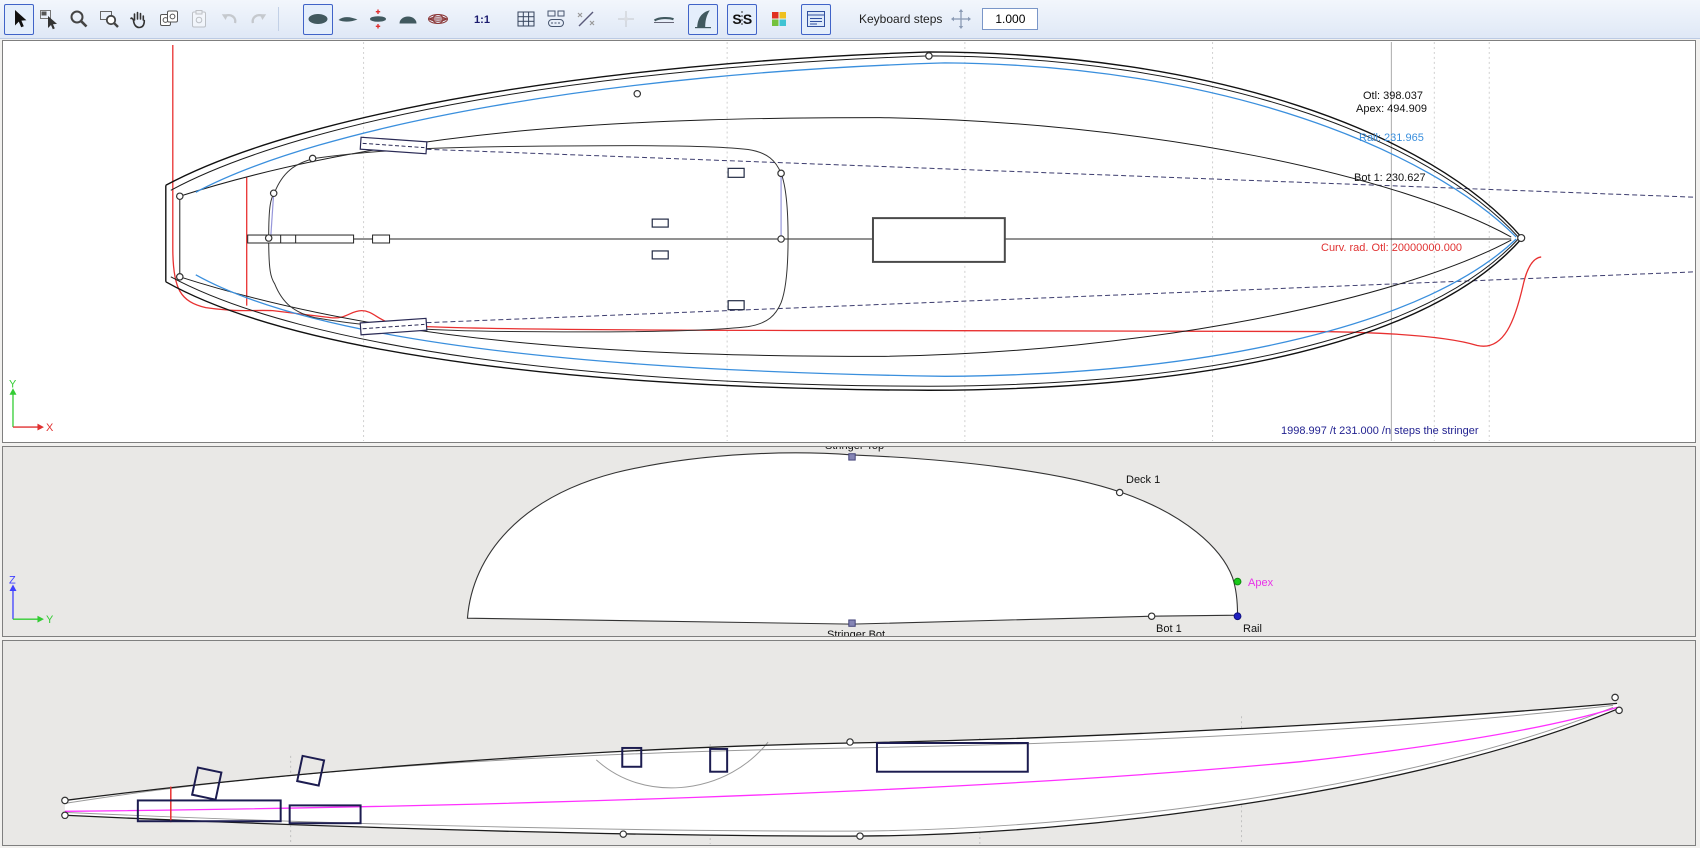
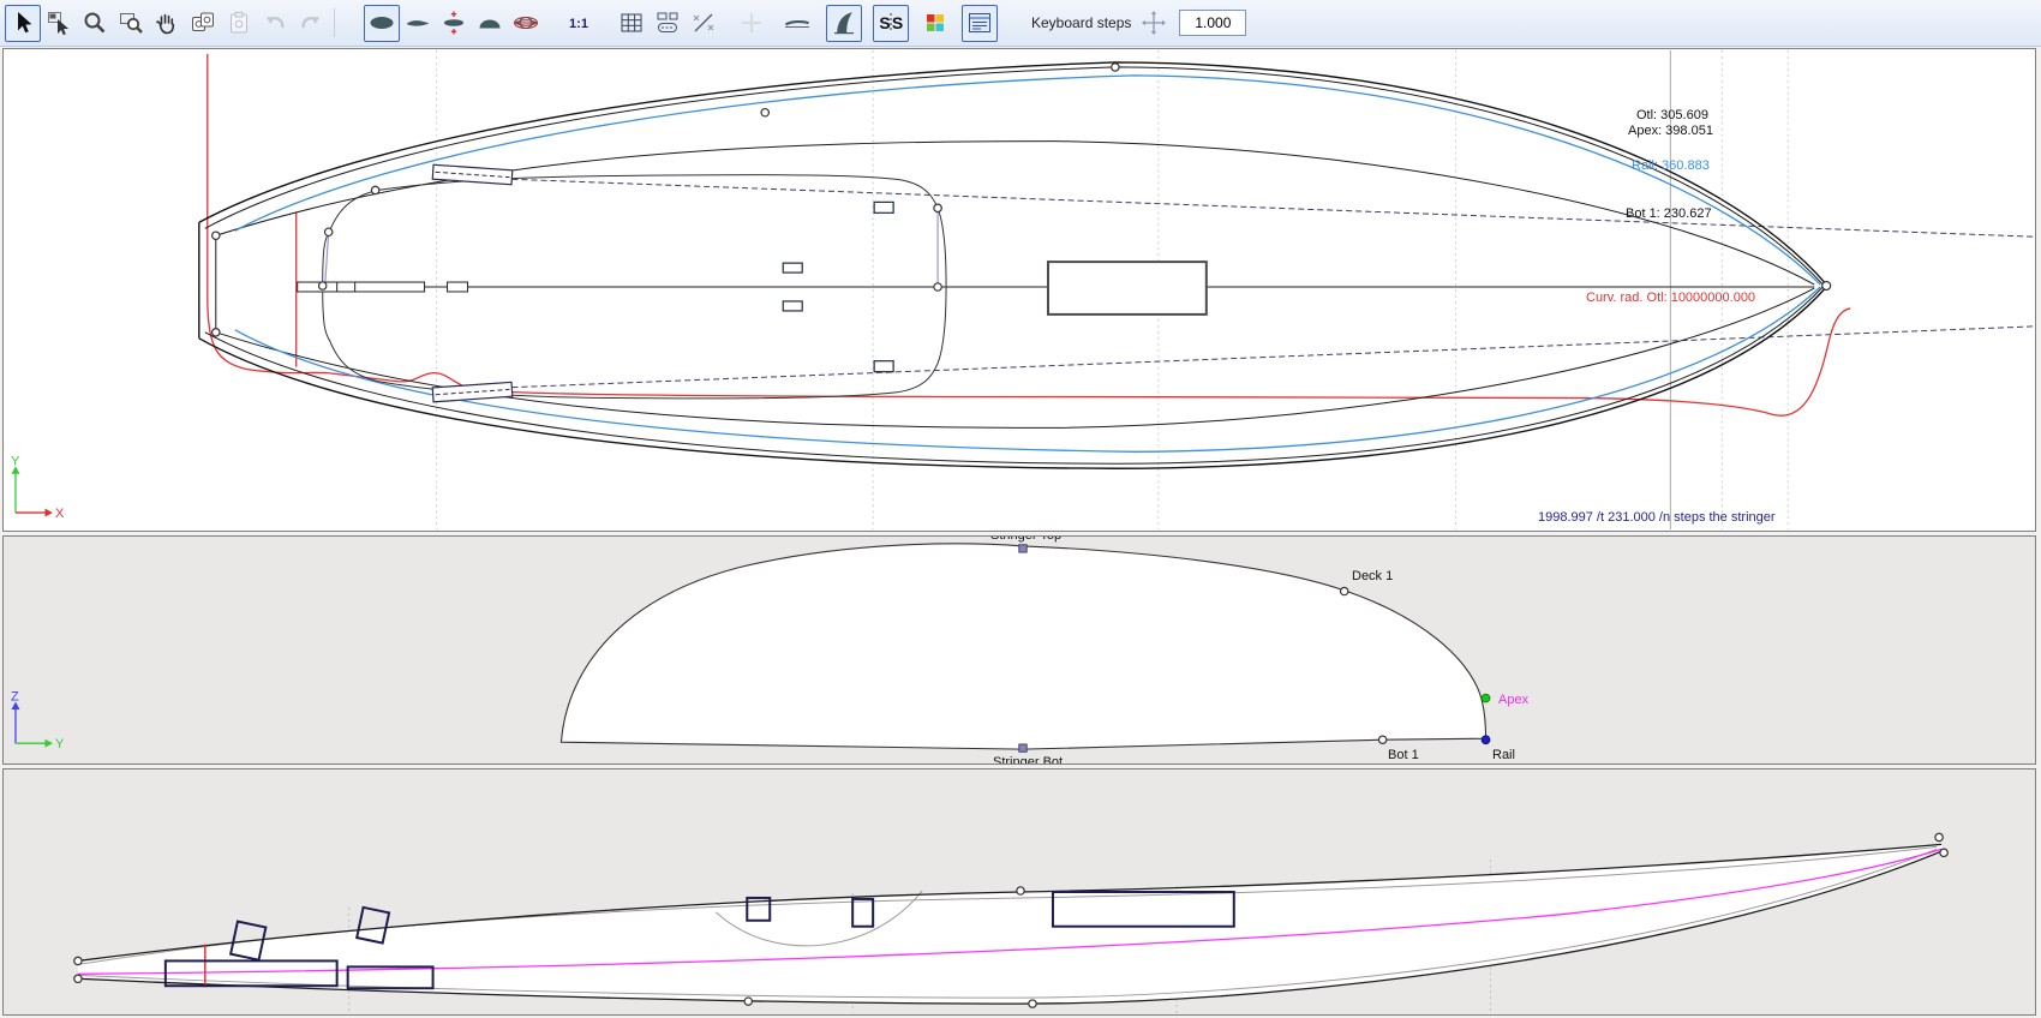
  1:1
  S
  S
  Keyboard steps
  1.000
  Y
  X
- Otl: 398.037
+ Otl: 305.609
- Apex: 494.909
+ Apex: 398.051
- Rail: 231.965
+ Rail: 360.883
  Bot 1: 230.627
- Curv. rad. Otl: 20000000.000
+ Curv. rad. Otl: 10000000.000
  1998.997 /t 231.000 /n steps the stringer
  Z
  Y
  Deck 1
  Apex
  Bot 1
  Rail
  Stringer Bot
